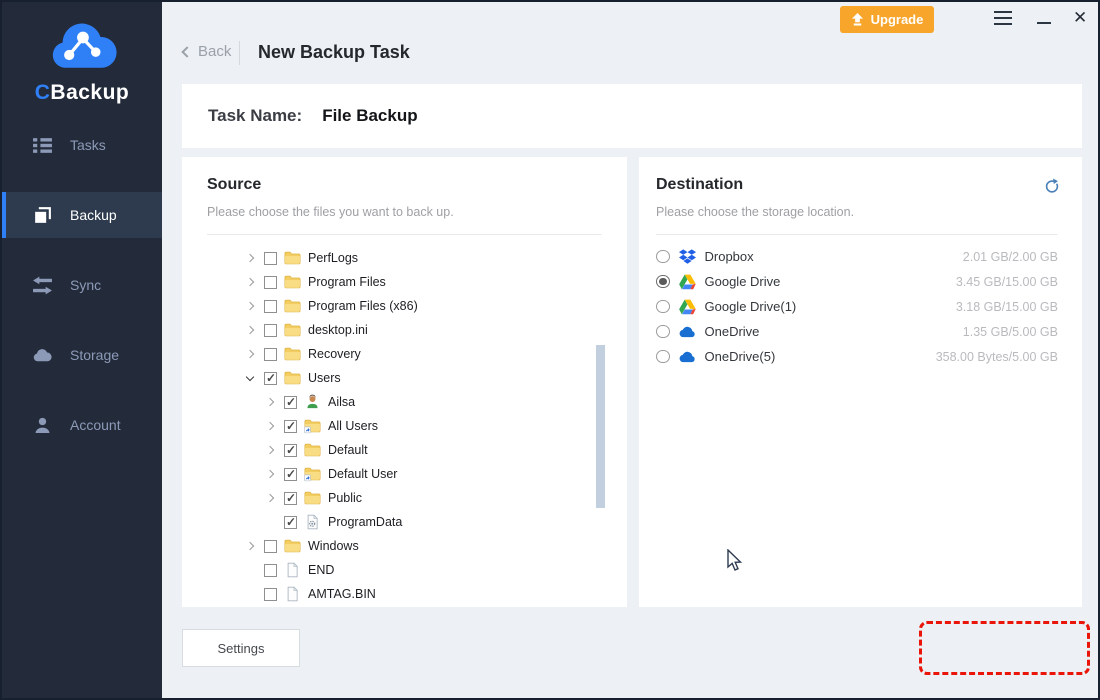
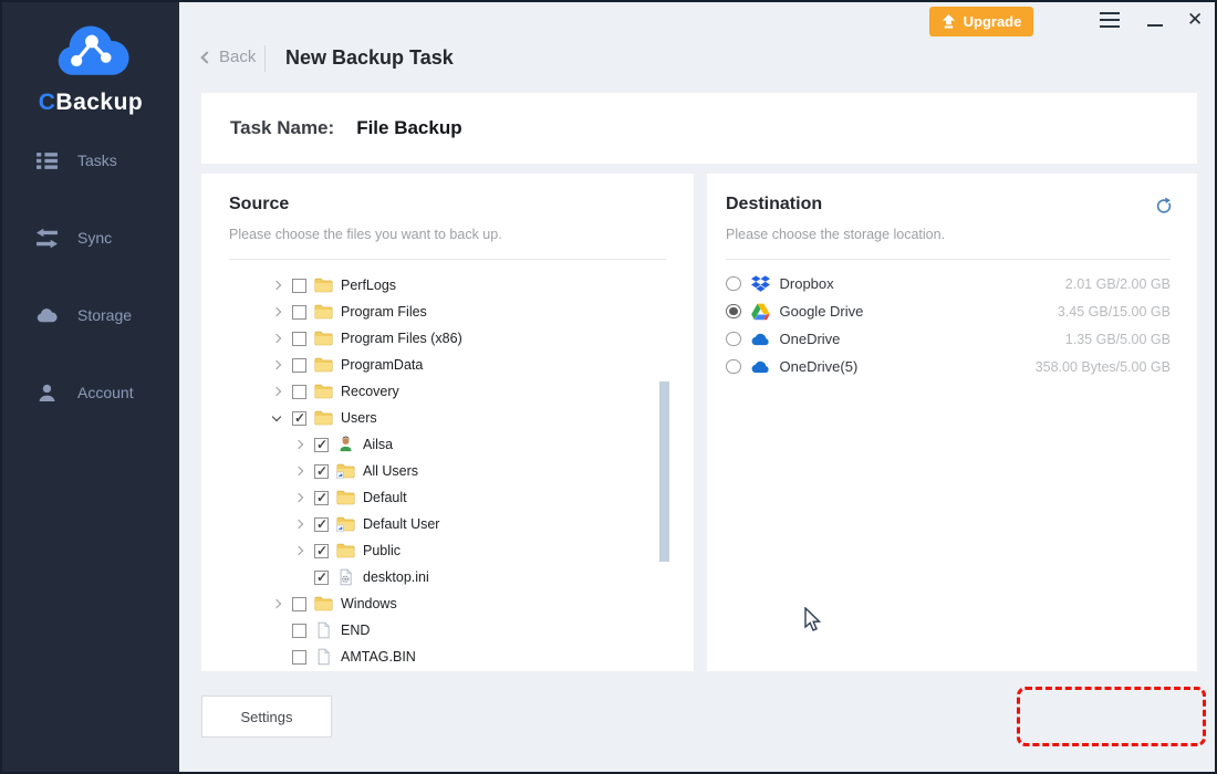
  CBackup
  Tasks
- Backup
  Sync
  Storage
  Account
  Back
  New Backup Task
  Upgrade
  ✕
  Task Name:
  File Backup
  Source
  Please choose the files you want to back up.
  PerfLogs
  Program Files
  Program Files (x86)
- desktop.ini
+ ProgramData
  Recovery
  Users
  Ailsa
  All Users
  Default
  Default User
  Public
- ProgramData
+ desktop.ini
  Windows
  END
  AMTAG.BIN
  Destination
  Please choose the storage location.
  Dropbox
  2.01 GB/2.00 GB
  Google Drive
  3.45 GB/15.00 GB
- Google Drive(1)
- 3.18 GB/15.00 GB
  OneDrive
  1.35 GB/5.00 GB
  OneDrive(5)
  358.00 Bytes/5.00 GB
  Settings
